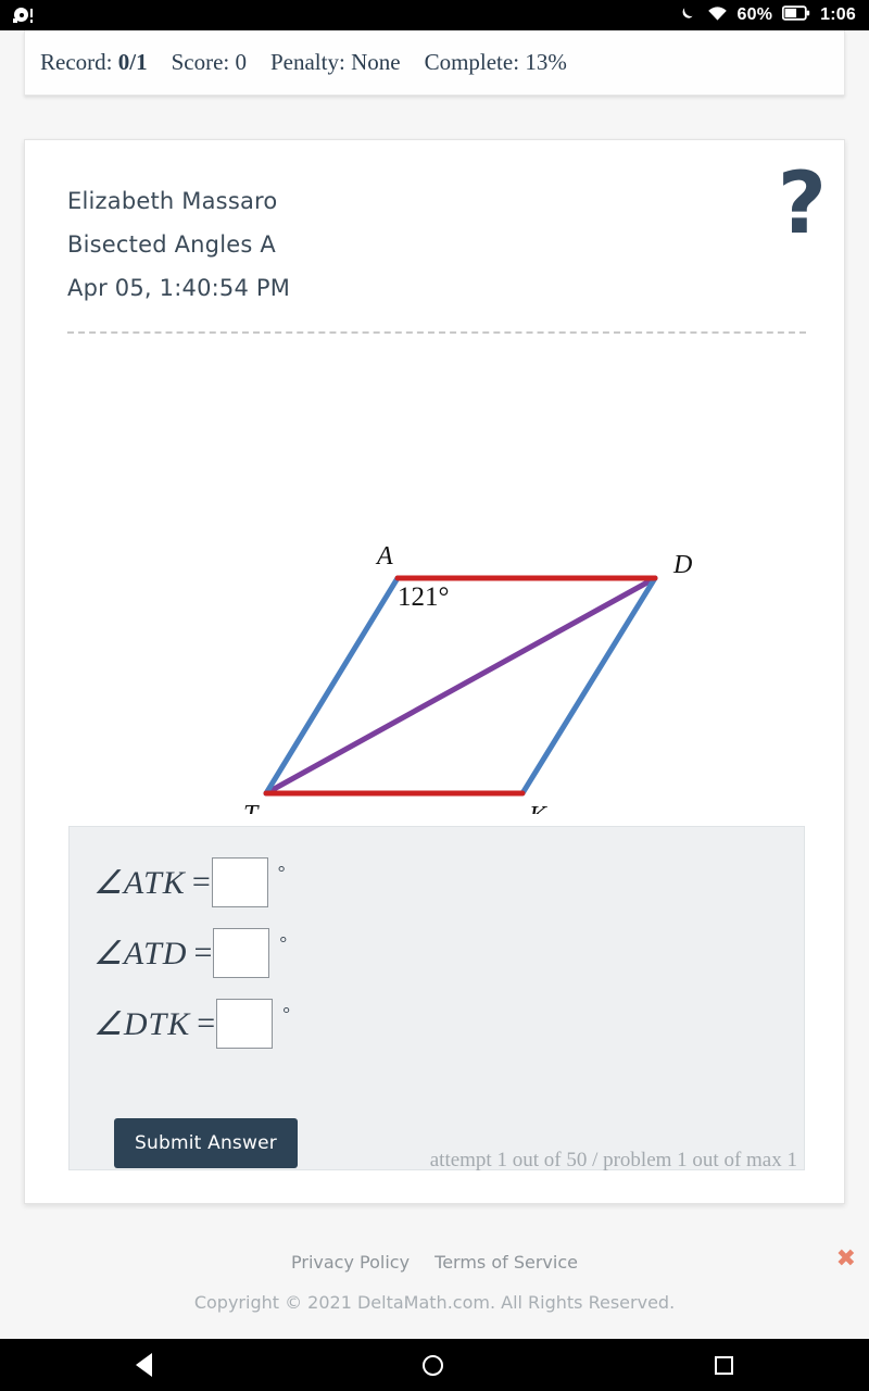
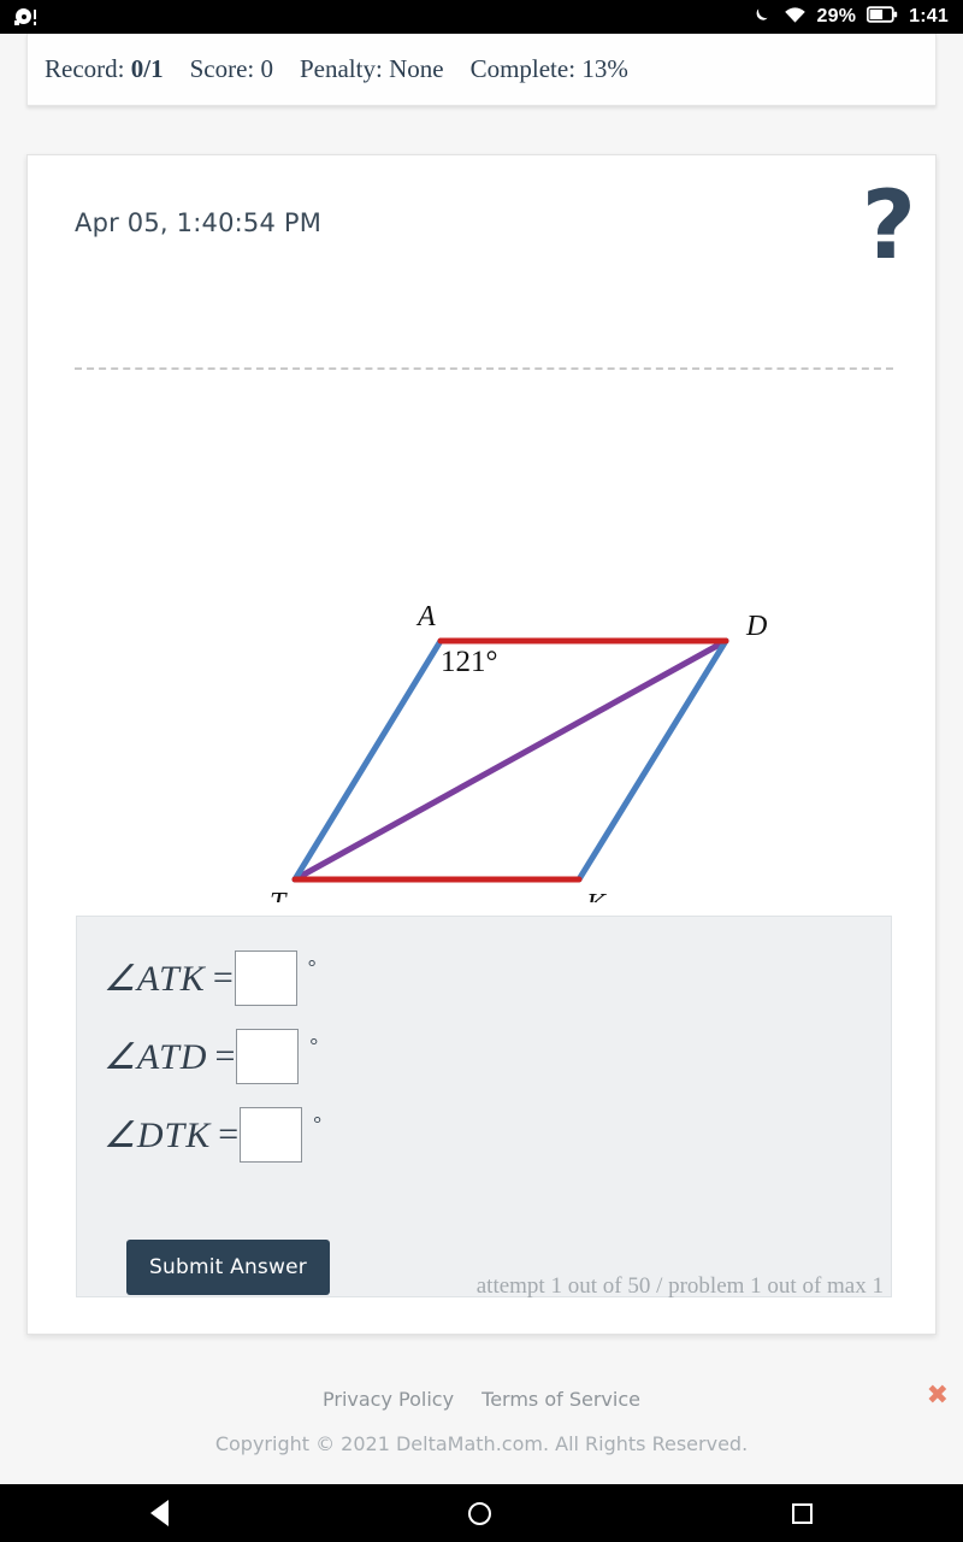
- 60%
+ 29%
- 1:06
+ 1:41
  Record: 0/1
  Score: 0
  Penalty: None
  Complete: 13%
- Elizabeth Massaro
- Bisected Angles A
  Apr 05, 1:40:54 PM
  ?
  A
  D
  121°
  ∠ATK
  =
  °
  ∠ATD
  =
  °
  ∠DTK
  =
  °
  Submit Answer
  attempt 1 out of 50 / problem 1 out of max 1
  Privacy Policy Terms of Service
  Copyright © 2021 DeltaMath.com. All Rights Reserved.
  ✖
